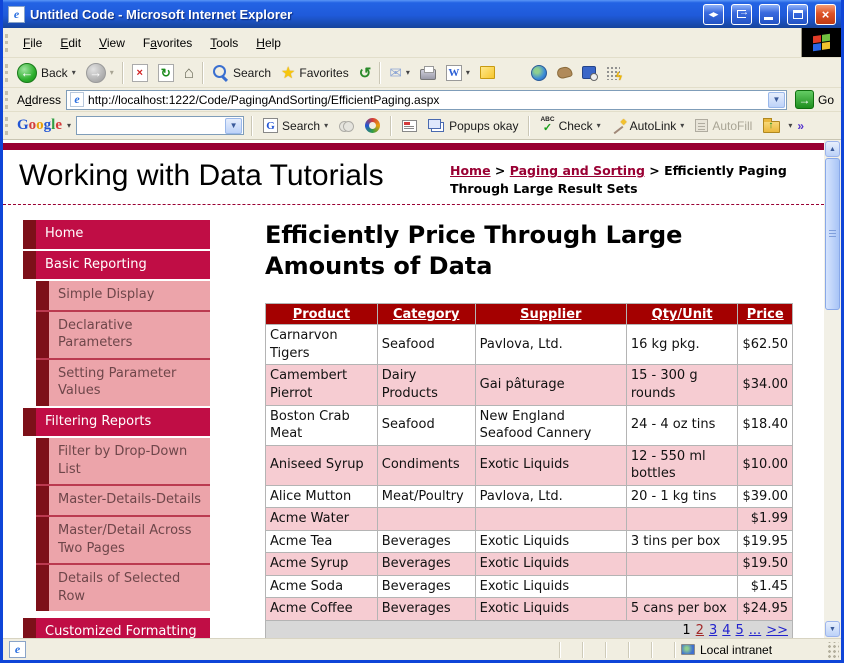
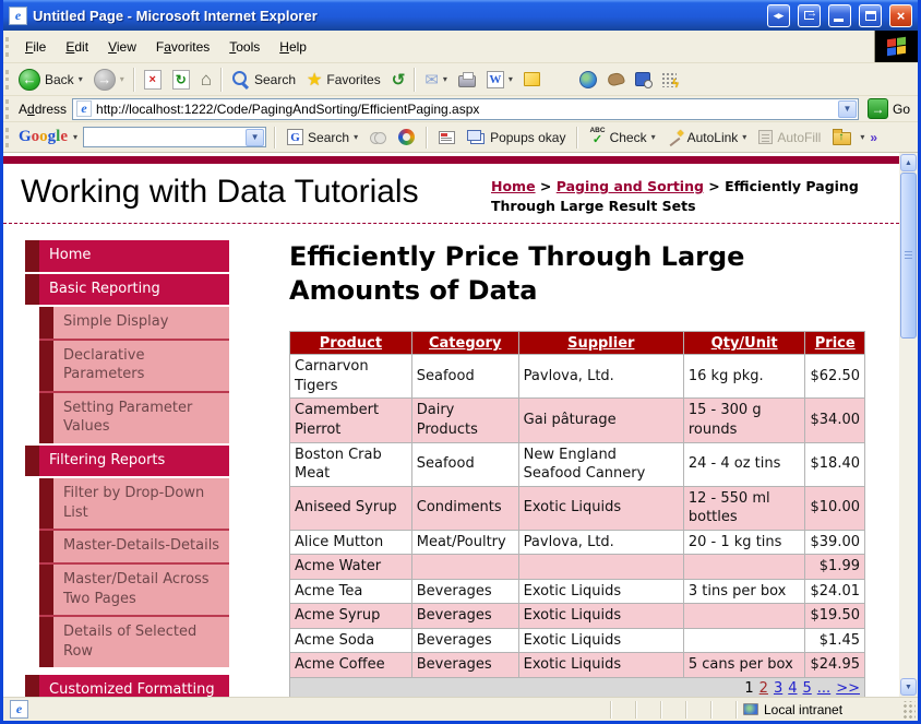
  e
- Untitled Code - Microsoft Internet Explorer
+ Untitled Page - Microsoft Internet Explorer
  ◂▸
  ×
  File
  Edit
  View
  Favorites
  Tools
  Help
  ←
  Back
  ▾
  →
  ▾
  ×
  ↻
  ⌂
  Search
  ★
  Favorites
  ↺
  ✉
  ▾
  W
  ▾
  Address
  e
  http://localhost:1222/Code/PagingAndSorting/EfficientPaging.aspx
  ▼
  →
  Go
  Google
  ▾
  ▼
  G
  Search
  ▾
  Popups okay
  ✓
  Check
  ▾
  AutoLink
  ▾
  AutoFill
  ▾
  »
  Working with Data Tutorials
  Home > Paging and Sorting > Efficiently Paging Through Large Result Sets
  Home
  Basic Reporting
  Simple Display
  Declarative Parameters
  Setting Parameter Values
  Filtering Reports
  Filter by Drop-Down List
  Master-Details-Details
  Master/Detail Across Two Pages
  Details of Selected Row
  Customized Formatting
  Efficiently Price Through Large Amounts of Data
  Product	Category	Supplier	Qty/Unit	Price
  Carnarvon Tigers	Seafood	Pavlova, Ltd.	16 kg pkg.	$62.50
  Camembert Pierrot	Dairy Products	Gai pâturage	15 - 300 g rounds	$34.00
  Boston Crab Meat	Seafood	New England Seafood Cannery	24 - 4 oz tins	$18.40
  Aniseed Syrup	Condiments	Exotic Liquids	12 - 550 ml bottles	$10.00
  Alice Mutton	Meat/Poultry	Pavlova, Ltd.	20 - 1 kg tins	$39.00
  Acme Water				$1.99
- Acme Tea	Beverages	Exotic Liquids	3 tins per box	$19.95
+ Acme Tea	Beverages	Exotic Liquids	3 tins per box	$24.01
  Acme Syrup	Beverages	Exotic Liquids		$19.50
  Acme Soda	Beverages	Exotic Liquids		$1.45
  Acme Coffee	Beverages	Exotic Liquids	5 cans per box	$24.95
  1 2 3 4 5 ... >>
  e
  Local intranet
